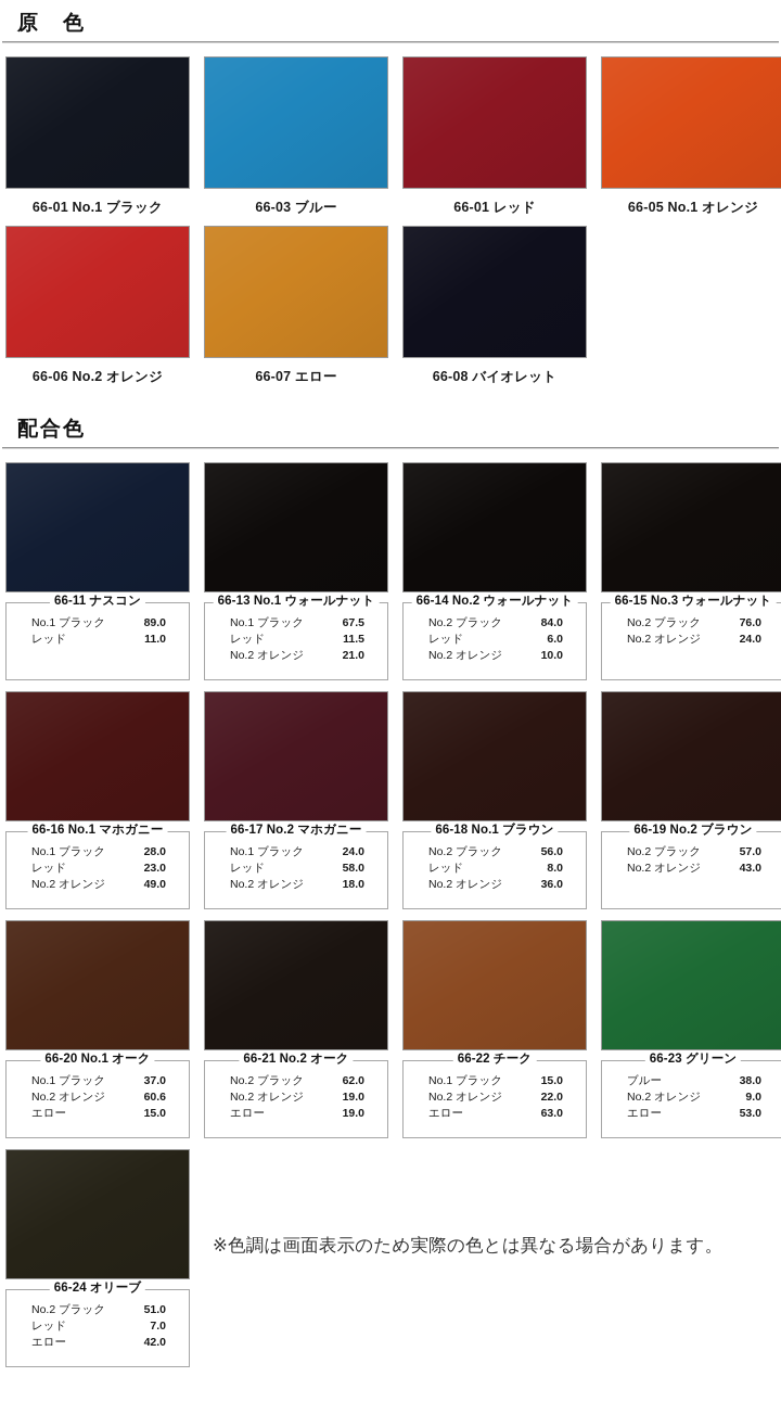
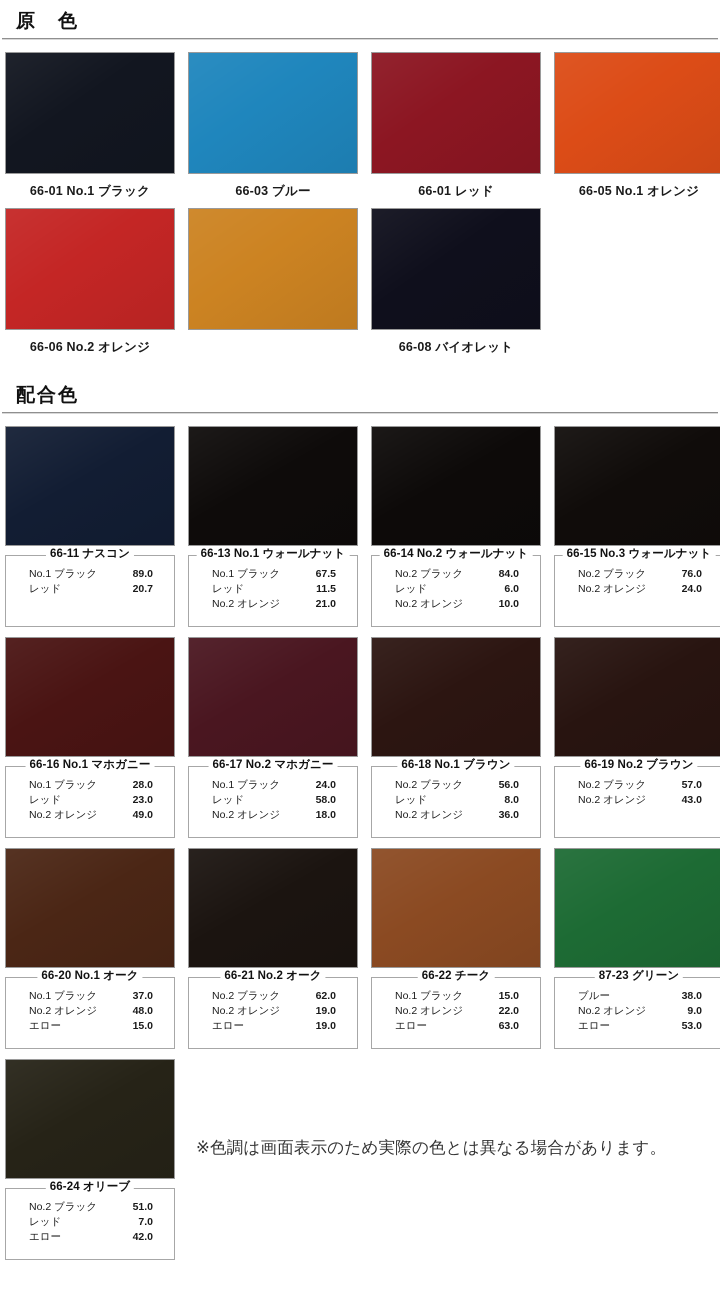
  原 色
  66-01 No.1 ブラック
  66-03 ブルー
  66-01 レッド
  66-05 No.1 オレンジ
  66-06 No.2 オレンジ
- 66-07 エロー
  66-08 バイオレット
  配合色
  66-11 ナスコン
  No.1 ブラック
  89.0
  レッド
- 11.0
+ 20.7
  66-13 No.1 ウォールナット
  No.1 ブラック
  67.5
  レッド
  11.5
  No.2 オレンジ
  21.0
  66-14 No.2 ウォールナット
  No.2 ブラック
  84.0
  レッド
  6.0
  No.2 オレンジ
  10.0
  66-15 No.3 ウォールナット
  No.2 ブラック
  76.0
  No.2 オレンジ
  24.0
  66-16 No.1 マホガニー
  No.1 ブラック
  28.0
  レッド
  23.0
  No.2 オレンジ
  49.0
  66-17 No.2 マホガニー
  No.1 ブラック
  24.0
  レッド
  58.0
  No.2 オレンジ
  18.0
  66-18 No.1 ブラウン
  No.2 ブラック
  56.0
  レッド
  8.0
  No.2 オレンジ
  36.0
  66-19 No.2 ブラウン
  No.2 ブラック
  57.0
  No.2 オレンジ
  43.0
  66-20 No.1 オーク
  No.1 ブラック
  37.0
  No.2 オレンジ
- 60.6
+ 48.0
  エロー
  15.0
  66-21 No.2 オーク
  No.2 ブラック
  62.0
  No.2 オレンジ
  19.0
  エロー
  19.0
  66-22 チーク
  No.1 ブラック
  15.0
  No.2 オレンジ
  22.0
  エロー
  63.0
- 66-23 グリーン
+ 87-23 グリーン
  ブルー
  38.0
  No.2 オレンジ
  9.0
  エロー
  53.0
  66-24 オリーブ
  No.2 ブラック
  51.0
  レッド
  7.0
  エロー
  42.0
  ※色調は画面表示のため実際の色とは異なる場合があります。
